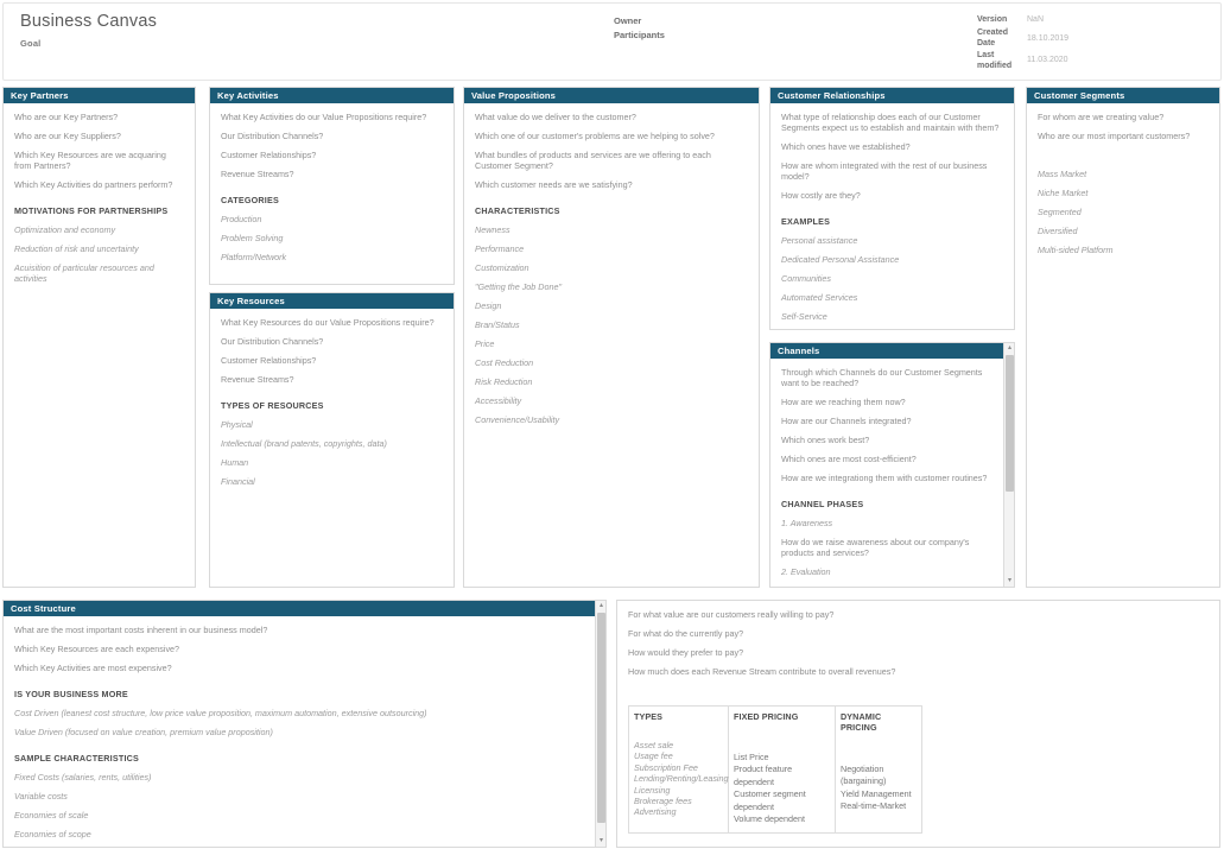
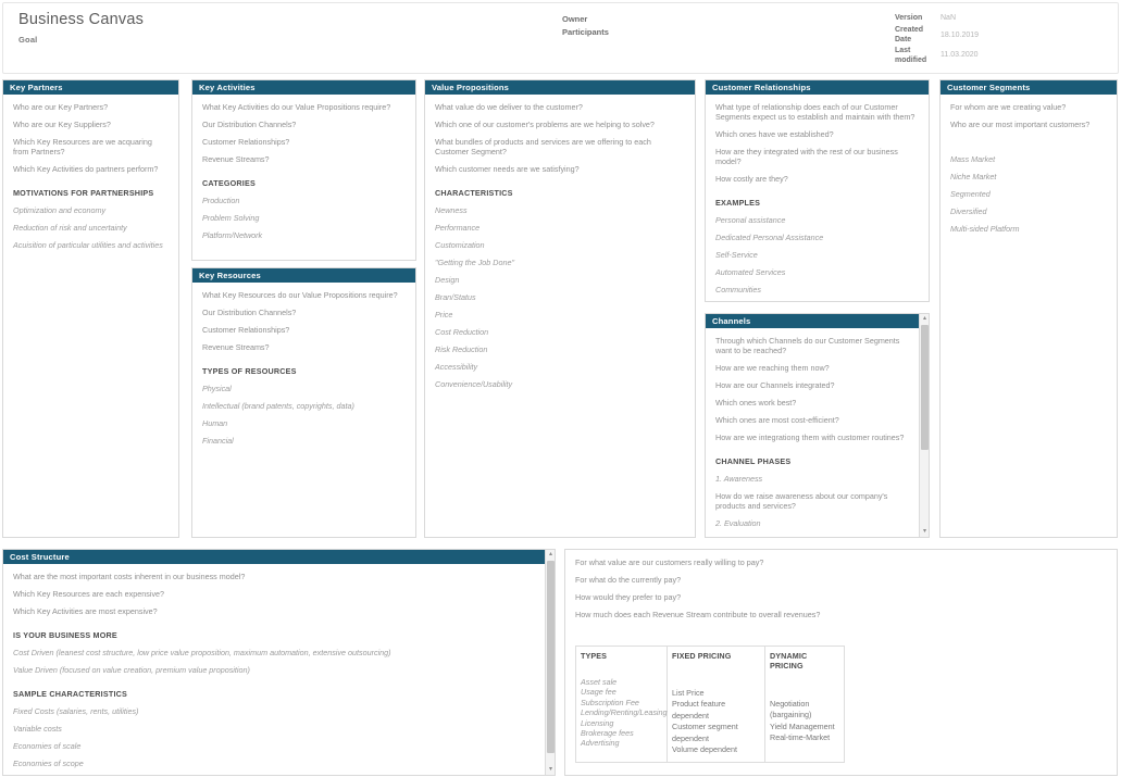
  Business Canvas
  Goal
  Owner
  Participants
  Key Partners
  Who are our Key Partners?
  Who are our Key Suppliers?
  Which Key Resources are we acquaring from Partners?
  Which Key Activities do partners perform?
  MOTIVATIONS FOR PARTNERSHIPS
  Optimization and economy
  Reduction of risk and uncertainty
- Acuisition of particular resources and activities
+ Acuisition of particular utilities and activities
  Key Activities
  What Key Activities do our Value Propositions require?
  Our Distribution Channels?
  Customer Relationships?
  Revenue Streams?
  CATEGORIES
  Production
  Problem Solving
  Platform/Network
  Key Resources
  What Key Resources do our Value Propositions require?
  Our Distribution Channels?
  Customer Relationships?
  Revenue Streams?
  TYPES OF RESOURCES
  Physical
  Intellectual (brand patents, copyrights, data)
  Human
  Financial
  Value Propositions
  What value do we deliver to the customer?
  Which one of our customer's problems are we helping to solve?
  What bundles of products and services are we offering to each Customer Segment?
  Which customer needs are we satisfying?
  CHARACTERISTICS
  Newness
  Performance
  Customization
  "Getting the Job Done"
  Design
  Bran/Status
  Price
  Cost Reduction
  Risk Reduction
  Accessibility
  Convenience/Usability
  Customer Relationships
  What type of relationship does each of our Customer Segments expect us to establish and maintain with them?
  Which ones have we established?
- How are whom integrated with the rest of our business model?
+ How are they integrated with the rest of our business model?
  How costly are they?
  EXAMPLES
  Personal assistance
  Dedicated Personal Assistance
- Communities
+ Self-Service
  Automated Services
- Self-Service
+ Communities
  Channels
  Through which Channels do our Customer Segments want to be reached?
  How are we reaching them now?
  How are our Channels integrated?
  Which ones work best?
  Which ones are most cost-efficient?
  How are we integrationg them with customer routines?
  CHANNEL PHASES
  1. Awareness
  How do we raise awareness about our company's products and services?
  2. Evaluation
  Customer Segments
  For whom are we creating value?
  Who are our most important customers?
  Mass Market
  Niche Market
  Segmented
  Diversified
  Multi-sided Platform
  Cost Structure
  What are the most important costs inherent in our business model?
  Which Key Resources are each expensive?
  Which Key Activities are most expensive?
  IS YOUR BUSINESS MORE
  Cost Driven (leanest cost structure, low price value proposition, maximum automation, extensive outsourcing)
  Value Driven (focused on value creation, premium value proposition)
  SAMPLE CHARACTERISTICS
  Fixed Costs (salaries, rents, utilities)
  Variable costs
  Economies of scale
  Economies of scope
  For what value are our customers really willing to pay?
  For what do the currently pay?
  How would they prefer to pay?
  How much does each Revenue Stream contribute to overall revenues?
  TYPES
  FIXED PRICING
  DYNAMIC PRICING
  Asset sale
  Usage fee
  Subscription Fee
  Lending/Renting/Leasing
  Licensing
  Brokerage fees
  Advertising
  List Price
  Product feature dependent
  Customer segment dependent
  Volume dependent
  Negotiation (bargaining)
  Yield Management
  Real-time-Market
